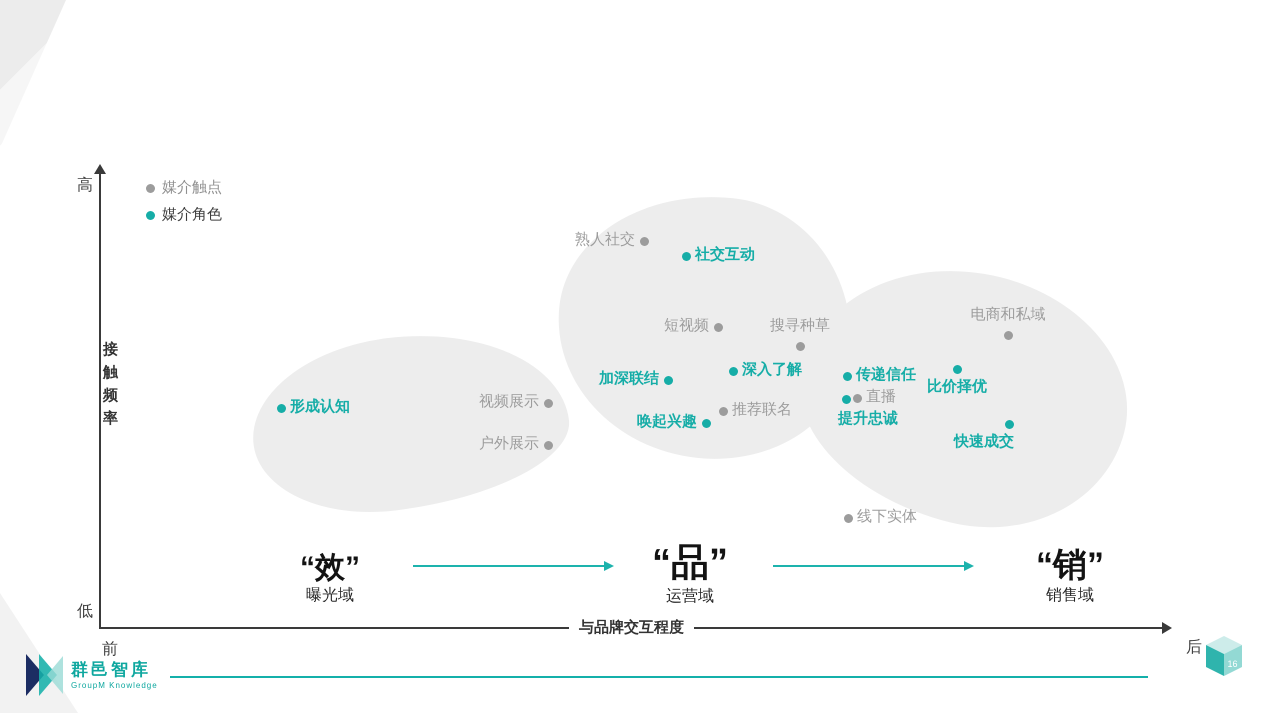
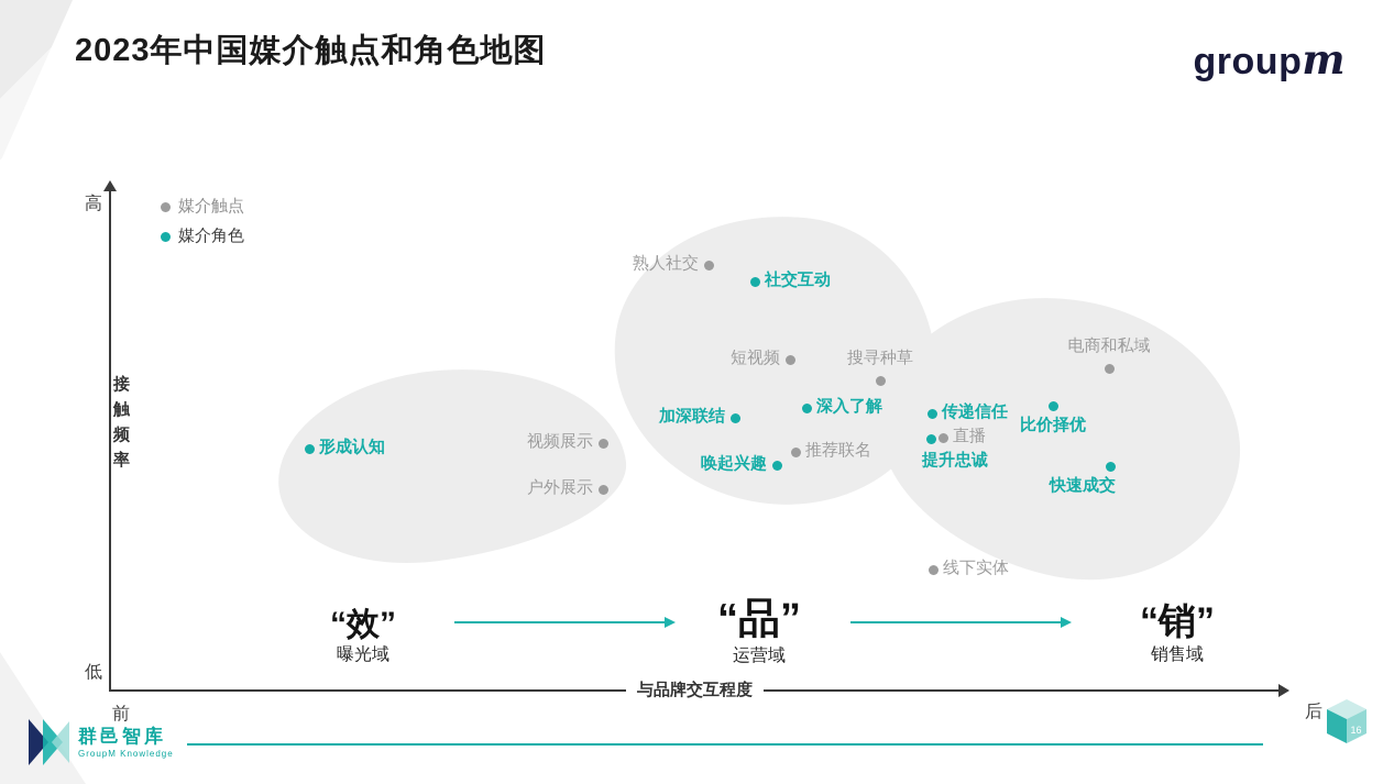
+ 2023年中国媒介触点和角色地图
+ groupm
  高
  低
  前
  后
  接触频率
  与品牌交互程度
  媒介触点
  媒介角色
  熟人社交
  短视频
  搜寻种草
  视频展示
  户外展示
  直播
  推荐联名
  电商和私域
  线下实体
  社交互动
  形成认知
  加深联结
  深入了解
  唤起兴趣
  传递信任
  比价择优
  提升忠诚
  快速成交
  “效”
  曝光域
  “品”
  运营域
  “销”
  销售域
  群邑智库
  GroupM Knowledge
  16
